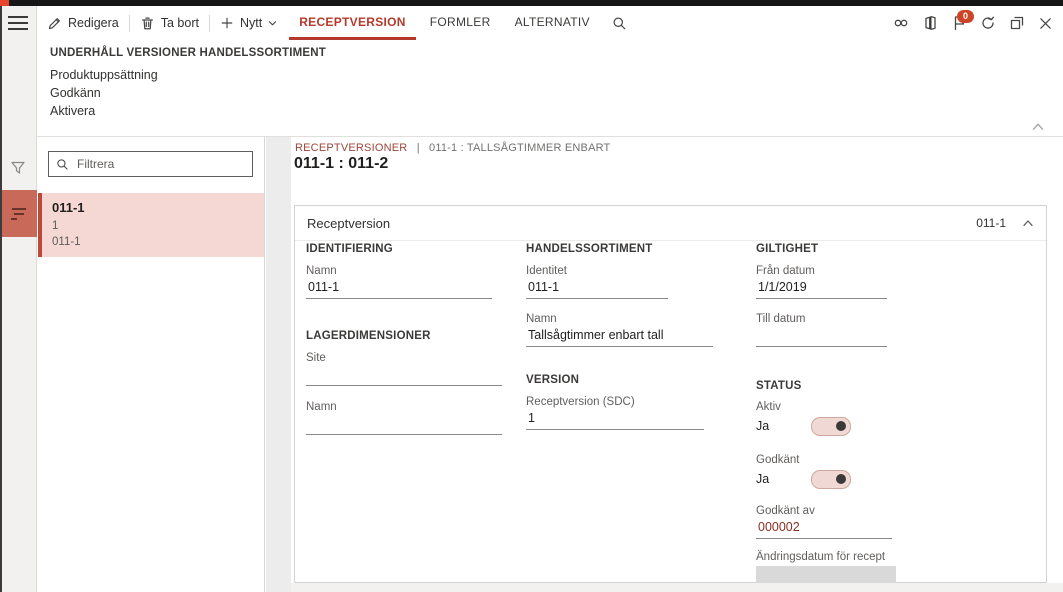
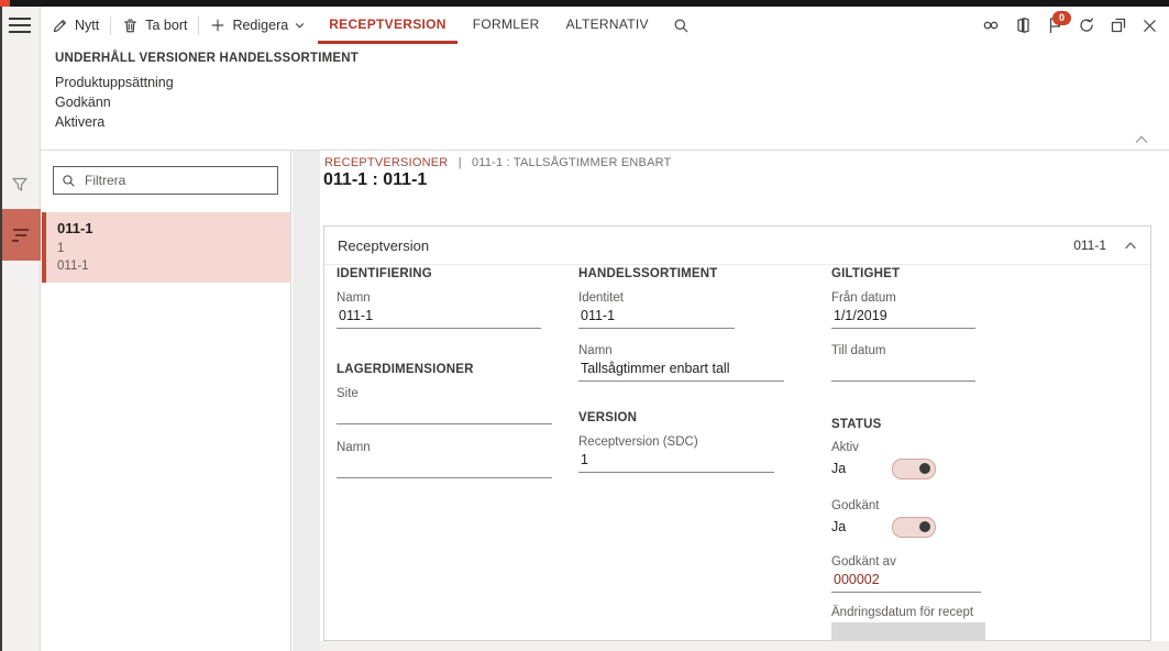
- Redigera
+ Nytt
  Ta bort
- Nytt
+ Redigera
  RECEPTVERSION
  FORMLER
  ALTERNATIV
  0
  UNDERHÅLL VERSIONER HANDELSSORTIMENT
  Produktuppsättning
  Godkänn
  Aktivera
  Filtrera
  011-1
  1
  011-1
  RECEPTVERSIONER | 011-1 : TALLSÅGTIMMER ENBART
- 011-1 : 011-2
+ 011-1 : 011-1
  Receptversion
  011-1
  IDENTIFIERING
  Namn
  011-1
  LAGERDIMENSIONER
  Site
  Namn
  HANDELSSORTIMENT
  Identitet
  011-1
  Namn
  Tallsågtimmer enbart tall
  VERSION
  Receptversion (SDC)
  1
  GILTIGHET
  Från datum
  1/1/2019
  Till datum
  STATUS
  Aktiv
  Ja
  Godkänt
  Ja
  Godkänt av
  000002
  Ändringsdatum för recept
